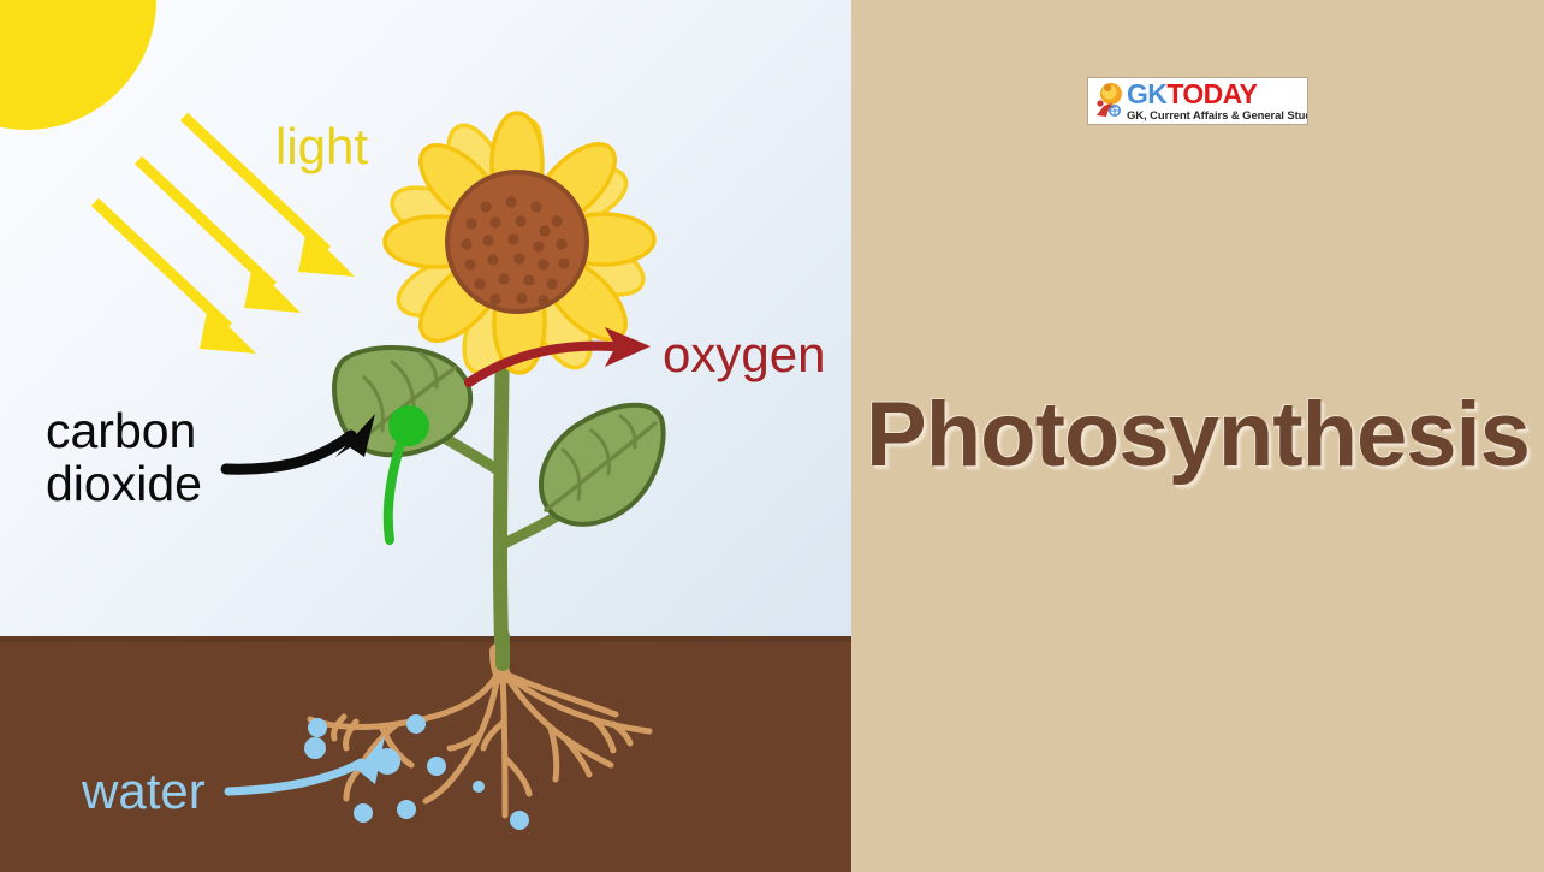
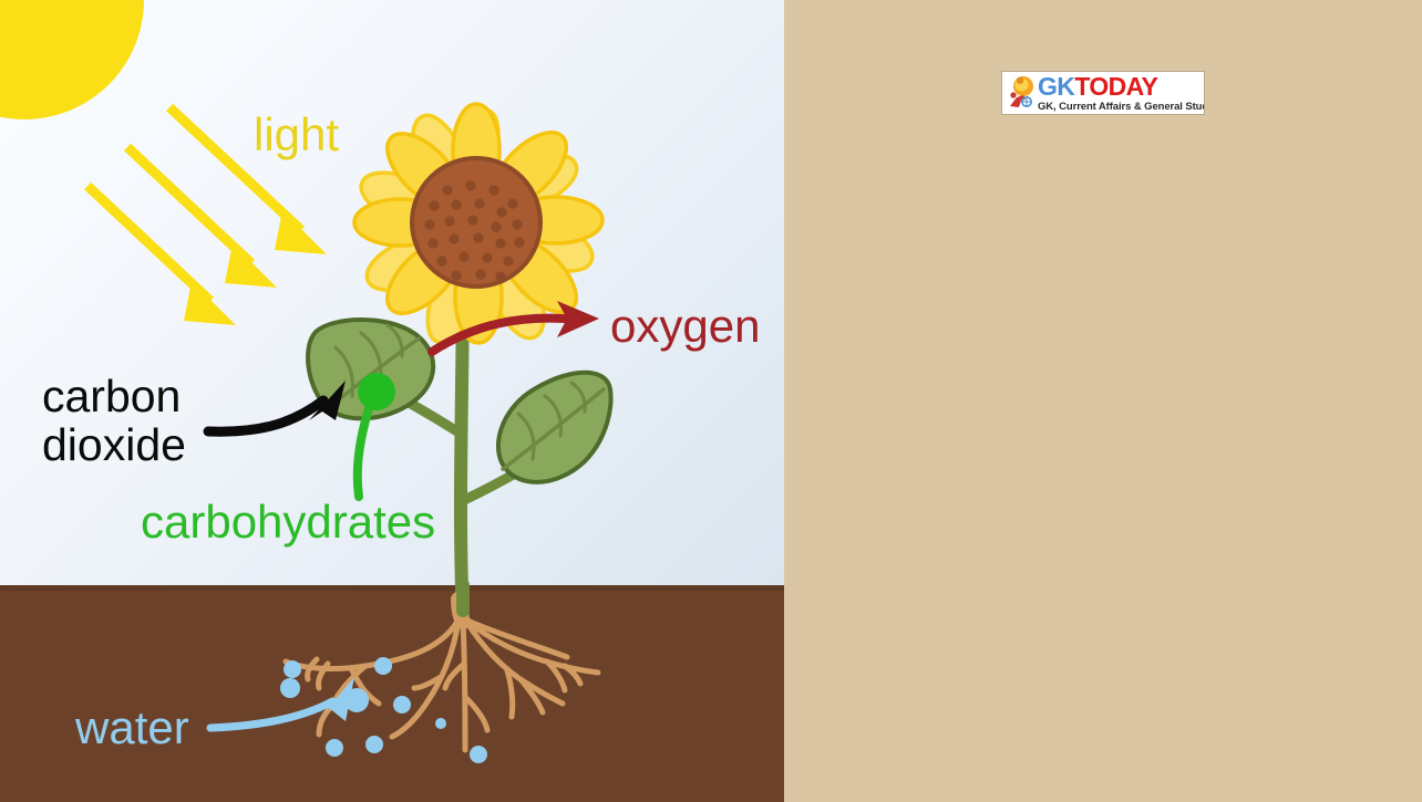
  light
  oxygen
  carbon
  dioxide
+ carbohydrates
  water
  GKTODAY
  GK, Current Affairs & General Stu
- Photosynthesis
